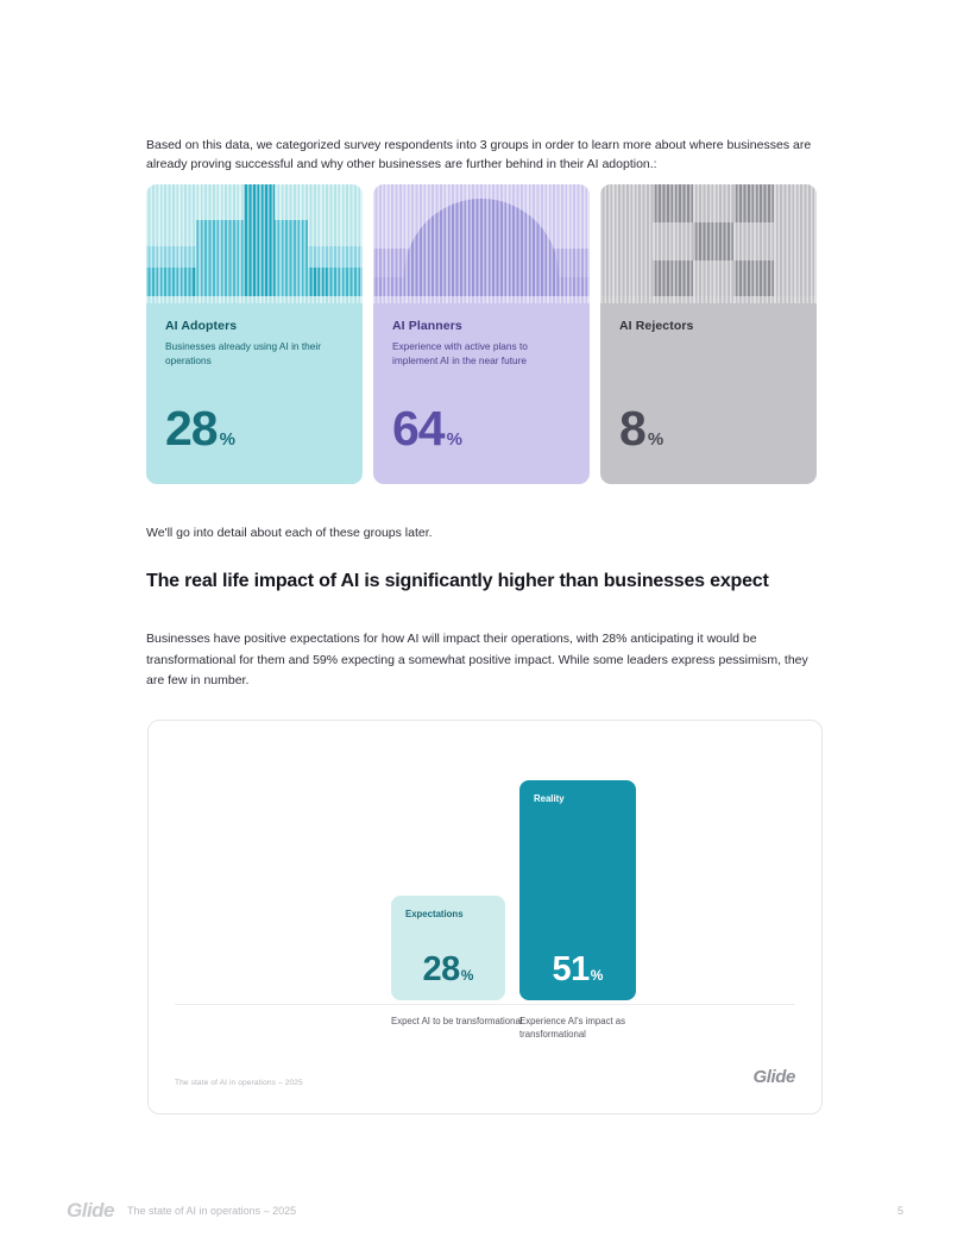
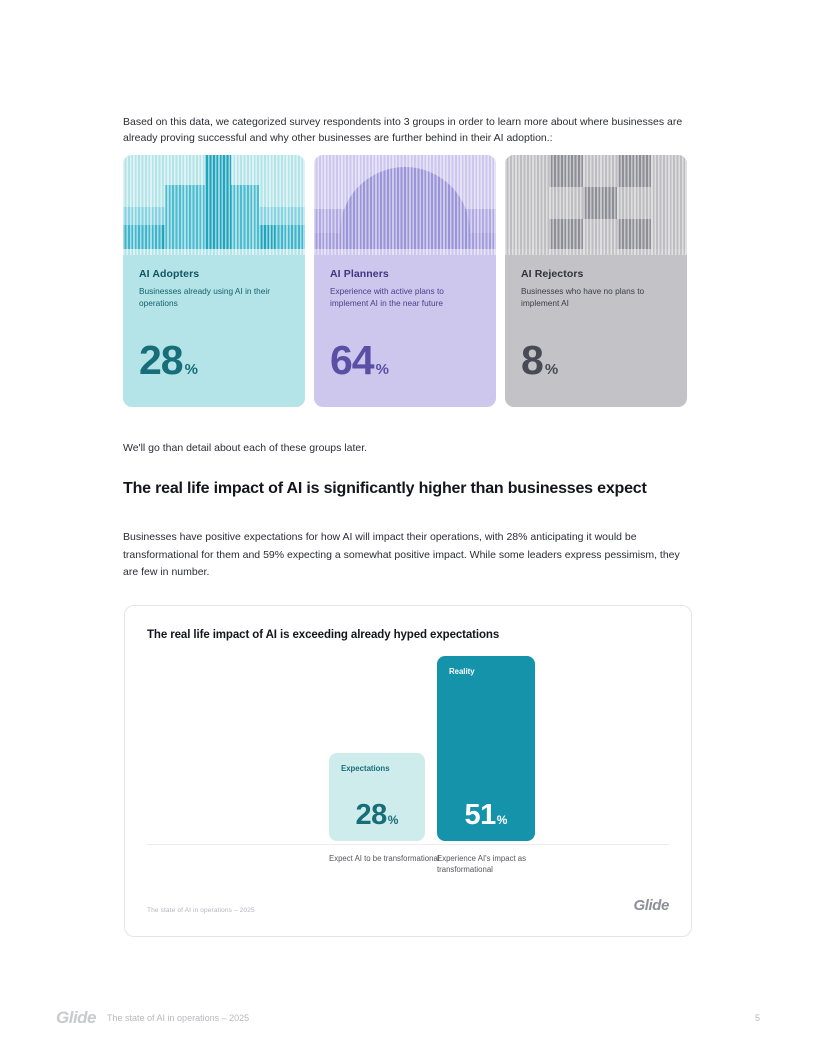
  Based on this data, we categorized survey respondents into 3 groups in order to learn more about where businesses are already proving successful and why other businesses are further behind in their AI adoption.:
  AI Adopters
  Businesses already using AI in their operations
  28
  %
  AI Planners
  Experience with active plans to implement AI in the near future
  64
  %
  AI Rejectors
+ Businesses who have no plans to implement AI
  8
  %
- We'll go into detail about each of these groups later.
+ We'll go than detail about each of these groups later.
  The real life impact of AI is significantly higher than businesses expect
  Businesses have positive expectations for how AI will impact their operations, with 28% anticipating it would be transformational for them and 59% expecting a somewhat positive impact. While some leaders express pessimism, they are few in number.
+ The real life impact of AI is exceeding already hyped expectations
  Expectations
  28
  %
  Reality
  51
  %
  Expect AI to be transformational
  Experience AI's impact as transformational
  Glide
  Glide
  The state of AI in operations – 2025
  5
